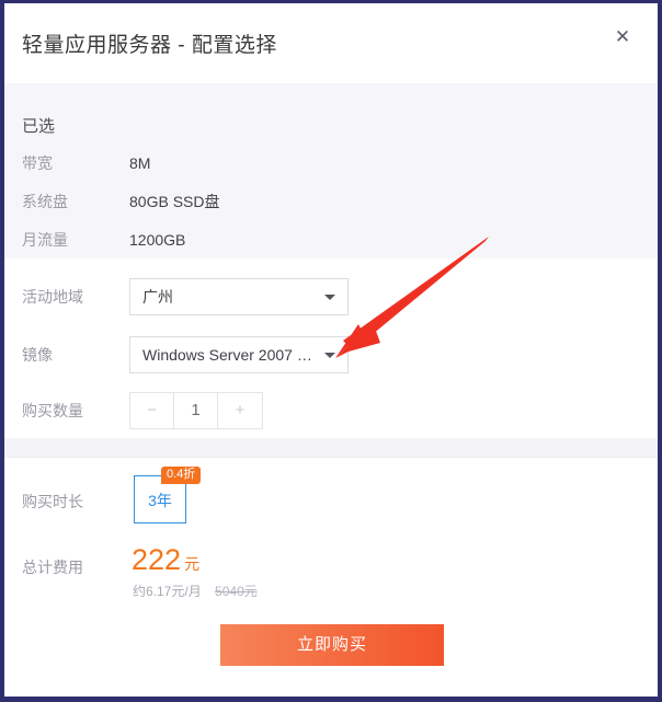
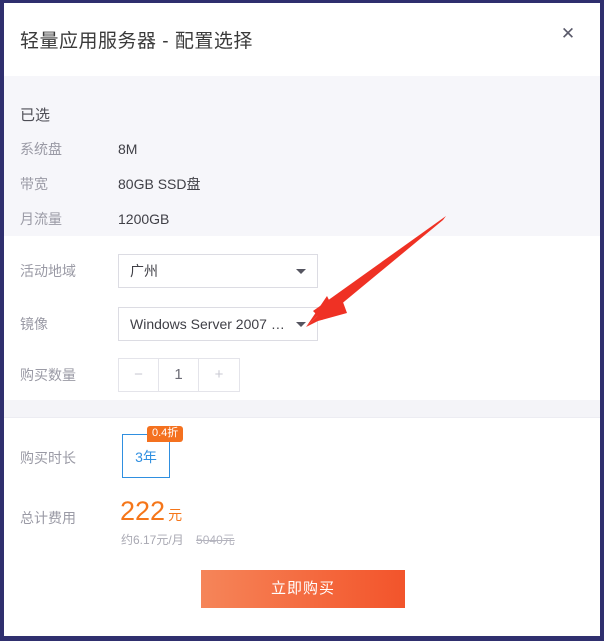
  轻量应用服务器 - 配置选择
  ✕
  已选
- 带宽
+ 系统盘
  8M
- 系统盘
+ 带宽
  80GB SSD盘
  月流量
  1200GB
  活动地域
  广州
  镜像
  Windows Server 2007 …
  购买数量
  −
  1
  +
  购买时长
  3年
  0.4折
  总计费用
  222 元
  约6.17元/月 5040元
  立即购买
